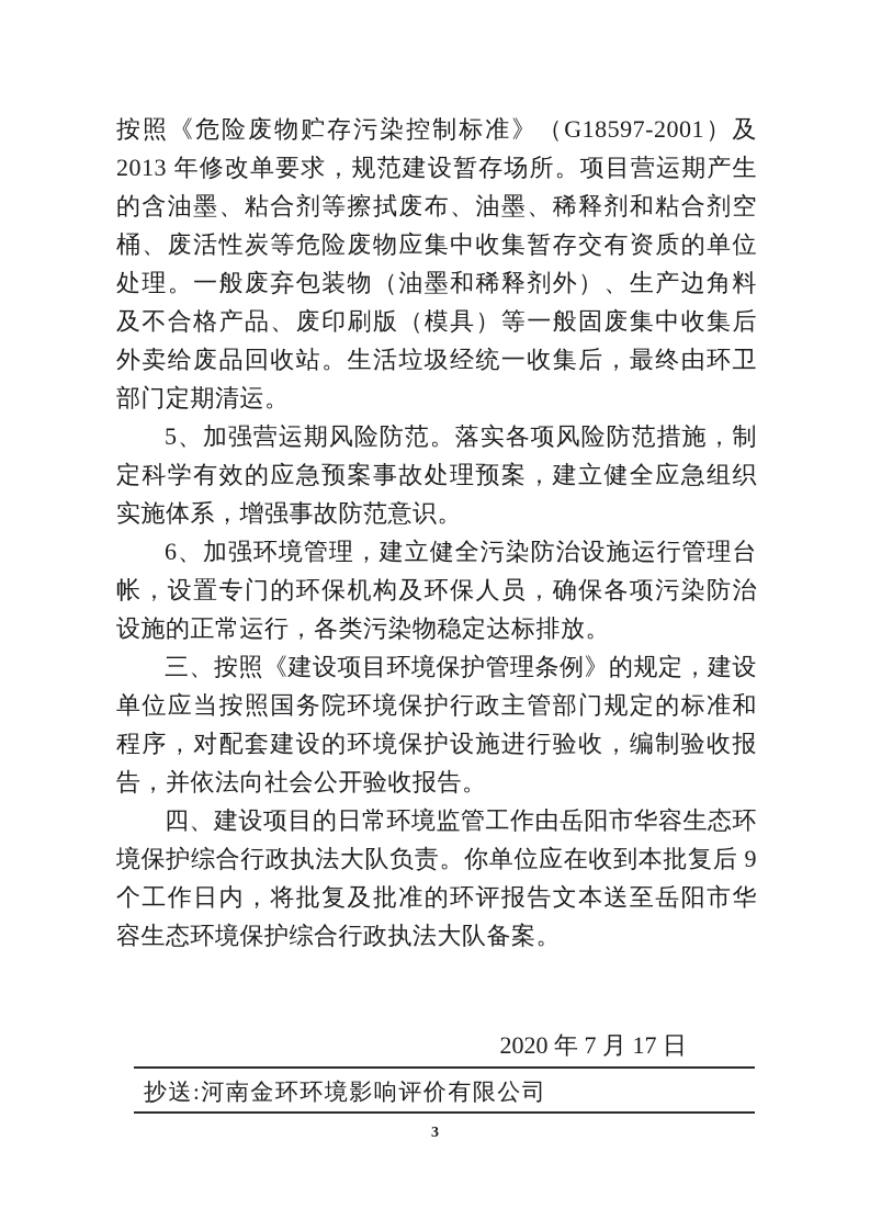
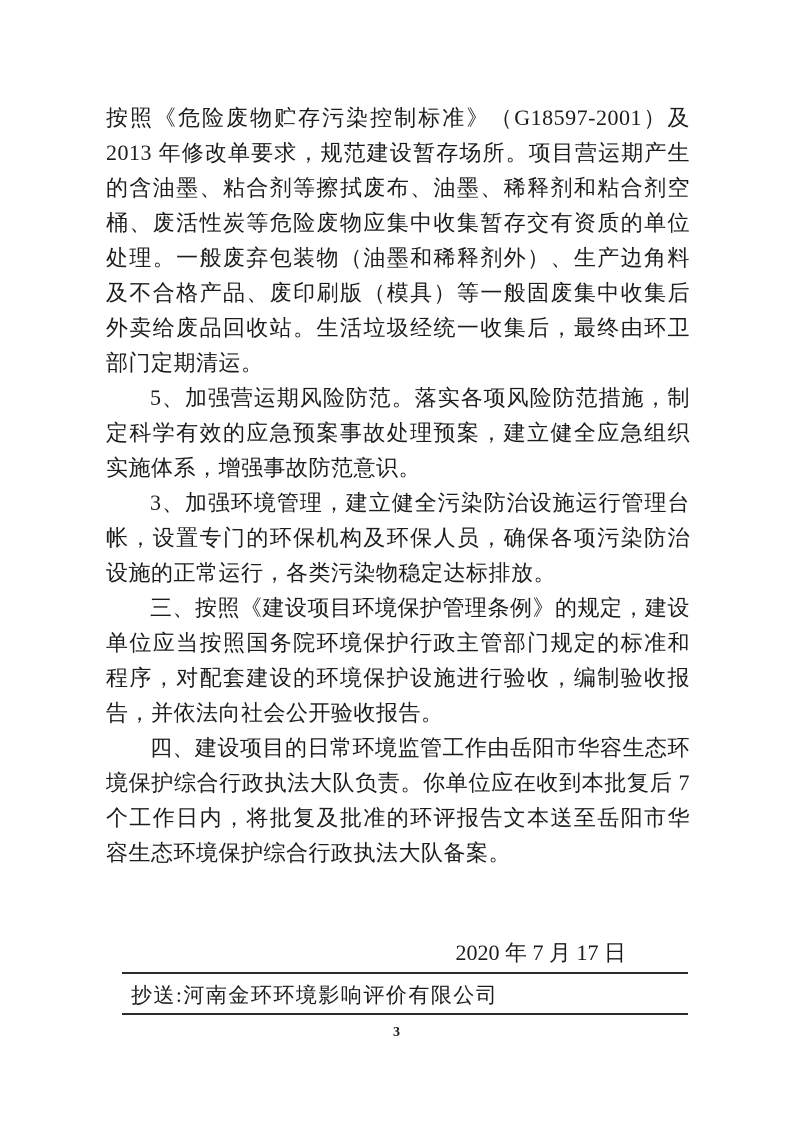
  按照《危险废物贮存污染控制标准》（G18597-2001）及 2013 年修改单要求，规范建设暂存场所。项目营运期产生的含油墨、粘合剂等擦拭废布、油墨、稀释剂和粘合剂空桶、废活性炭等危险废物应集中收集暂存交有资质的单位处理。一般废弃包装物（油墨和稀释剂外）、生产边角料及不合格产品、废印刷版（模具）等一般固废集中收集后外卖给废品回收站。生活垃圾经统一收集后，最终由环卫部门定期清运。
  5、加强营运期风险防范。落实各项风险防范措施，制定科学有效的应急预案事故处理预案，建立健全应急组织实施体系，增强事故防范意识。
- 6、加强环境管理，建立健全污染防治设施运行管理台帐，设置专门的环保机构及环保人员，确保各项污染防治设施的正常运行，各类污染物稳定达标排放。
+ 3、加强环境管理，建立健全污染防治设施运行管理台帐，设置专门的环保机构及环保人员，确保各项污染防治设施的正常运行，各类污染物稳定达标排放。
  三、按照《建设项目环境保护管理条例》的规定，建设单位应当按照国务院环境保护行政主管部门规定的标准和程序，对配套建设的环境保护设施进行验收，编制验收报告，并依法向社会公开验收报告。
- 四、建设项目的日常环境监管工作由岳阳市华容生态环境保护综合行政执法大队负责。你单位应在收到本批复后 9 个工作日内，将批复及批准的环评报告文本送至岳阳市华容生态环境保护综合行政执法大队备案。
+ 四、建设项目的日常环境监管工作由岳阳市华容生态环境保护综合行政执法大队负责。你单位应在收到本批复后 7 个工作日内，将批复及批准的环评报告文本送至岳阳市华容生态环境保护综合行政执法大队备案。
  2020 年 7 月 17 日
  抄送:河南金环环境影响评价有限公司
  3
